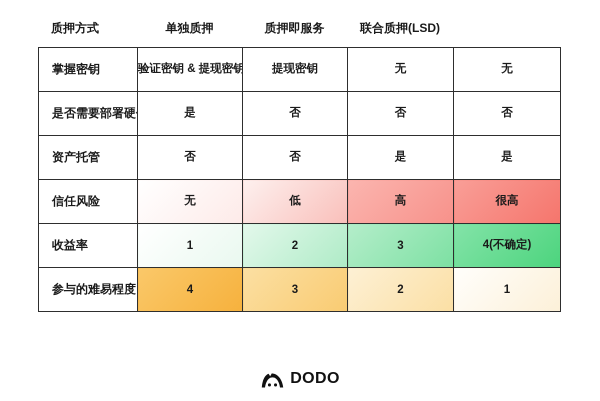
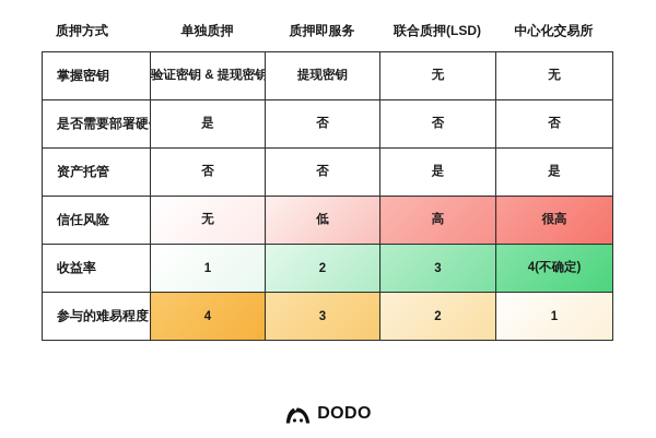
  质押方式
  单独质押
  质押即服务
  联合质押(LSD)
+ 中心化交易所
  掌握密钥	验证密钥 & 提现密钥	提现密钥	无	无
  是否需要部署硬	是	否	否	否
  资产托管	否	否	是	是
  信任风险	无	低	高	很高
  收益率	1	2	3	4(不确定)
  参与的难易程度	4	3	2	1
  DODO
